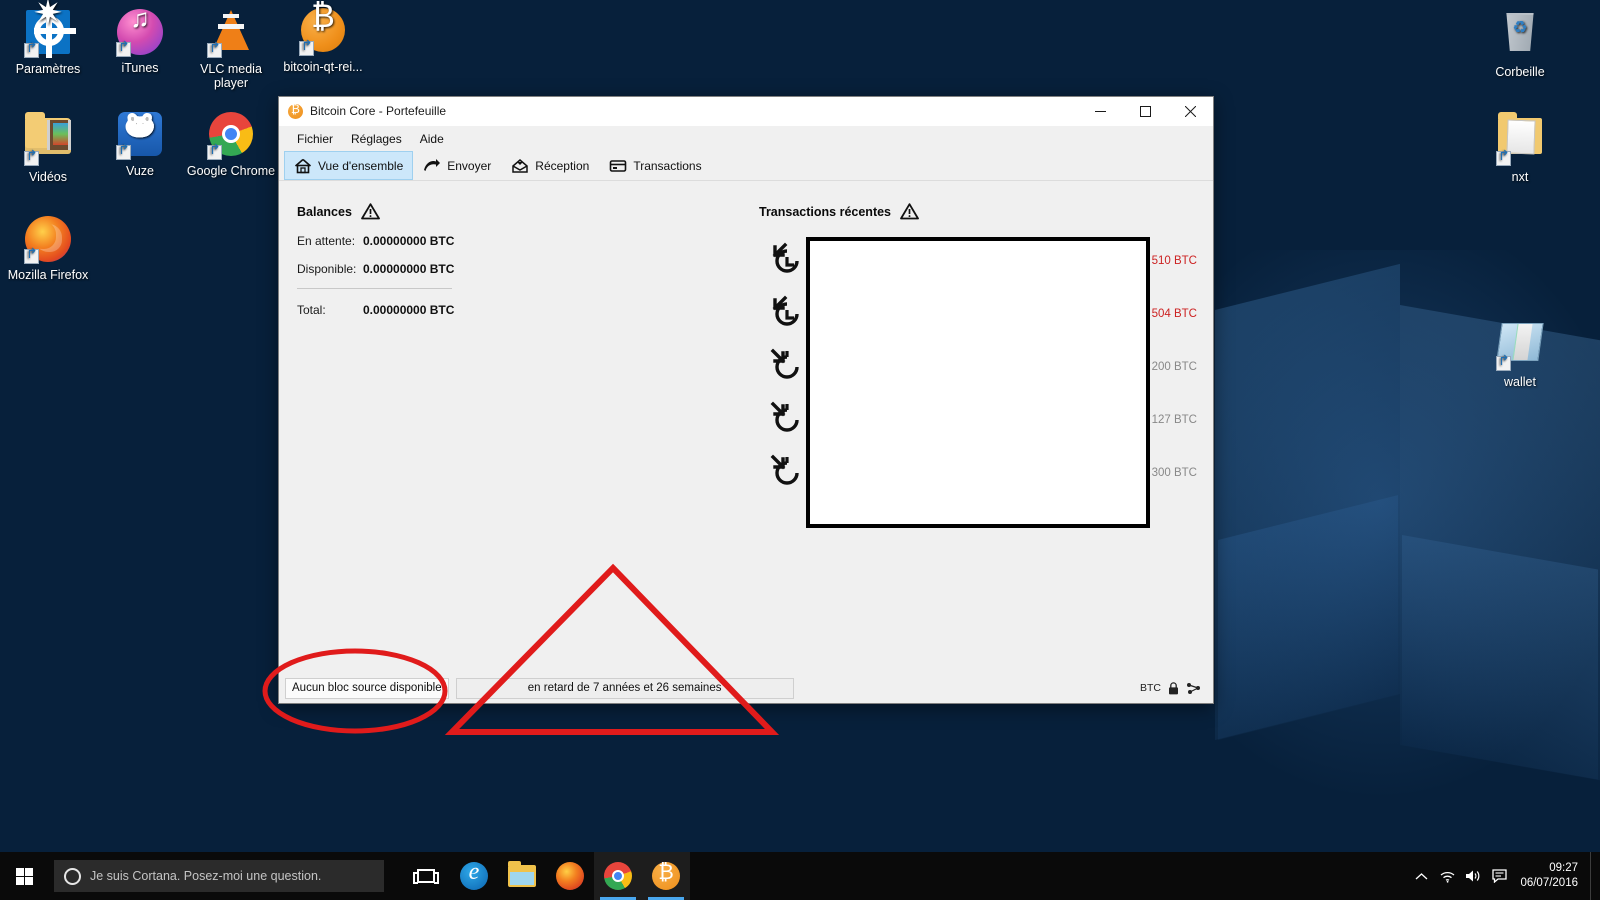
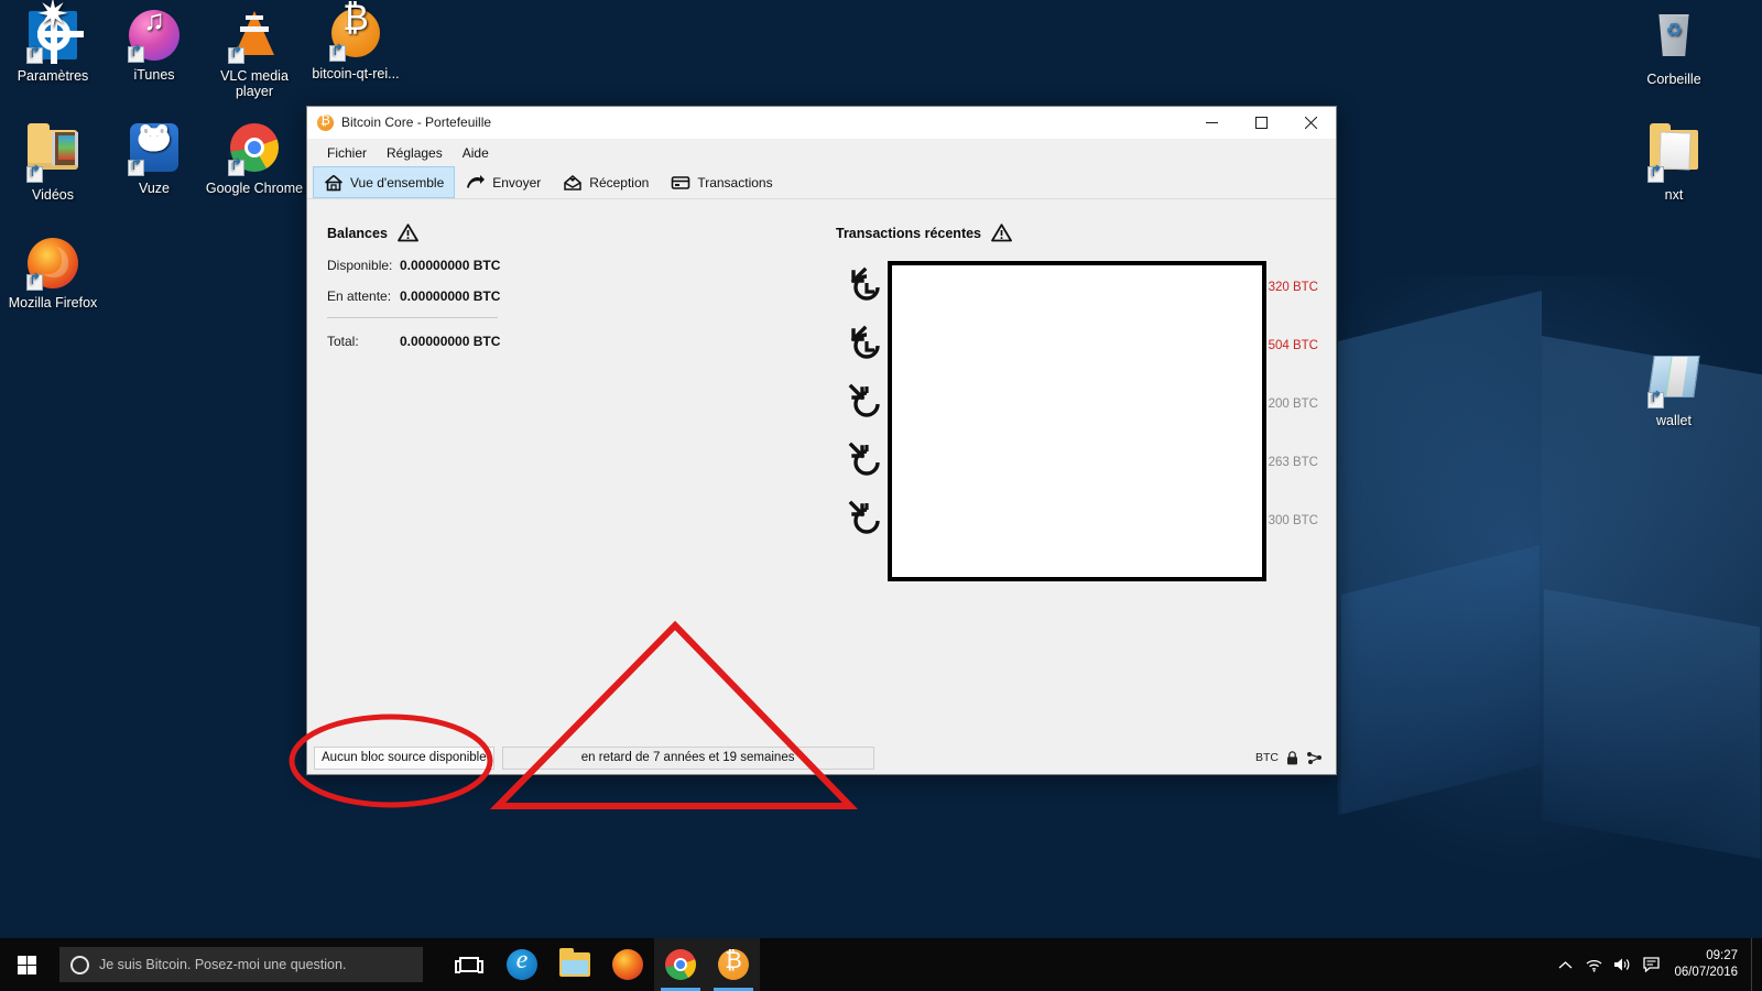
  Paramètres
  iTunes
  VLC media player
  bitcoin-qt-rei...
  Vidéos
  Vuze
  Google Chrome
  Mozilla Firefox
  Corbeille
  nxt
  wallet
  Bitcoin Core - Portefeuille
  Fichier
  Réglages
  Aide
  Vue d'ensemble
  Envoyer
  Réception
  Transactions
  Balances
- En attente:
+ Disponible:
  0.00000000 BTC
- Disponible:
+ En attente:
  0.00000000 BTC
  Total:
  0.00000000 BTC
  Transactions récentes
- 510 BTC
+ 320 BTC
  504 BTC
  200 BTC
- 127 BTC
+ 263 BTC
  300 BTC
  Aucun bloc source disponible
- en retard de 7 années et 26 semaines
+ en retard de 7 années et 19 semaines
  BTC
- Je suis Cortana. Posez-moi une question.
+ Je suis Bitcoin. Posez-moi une question.
  09:27
  06/07/2016
